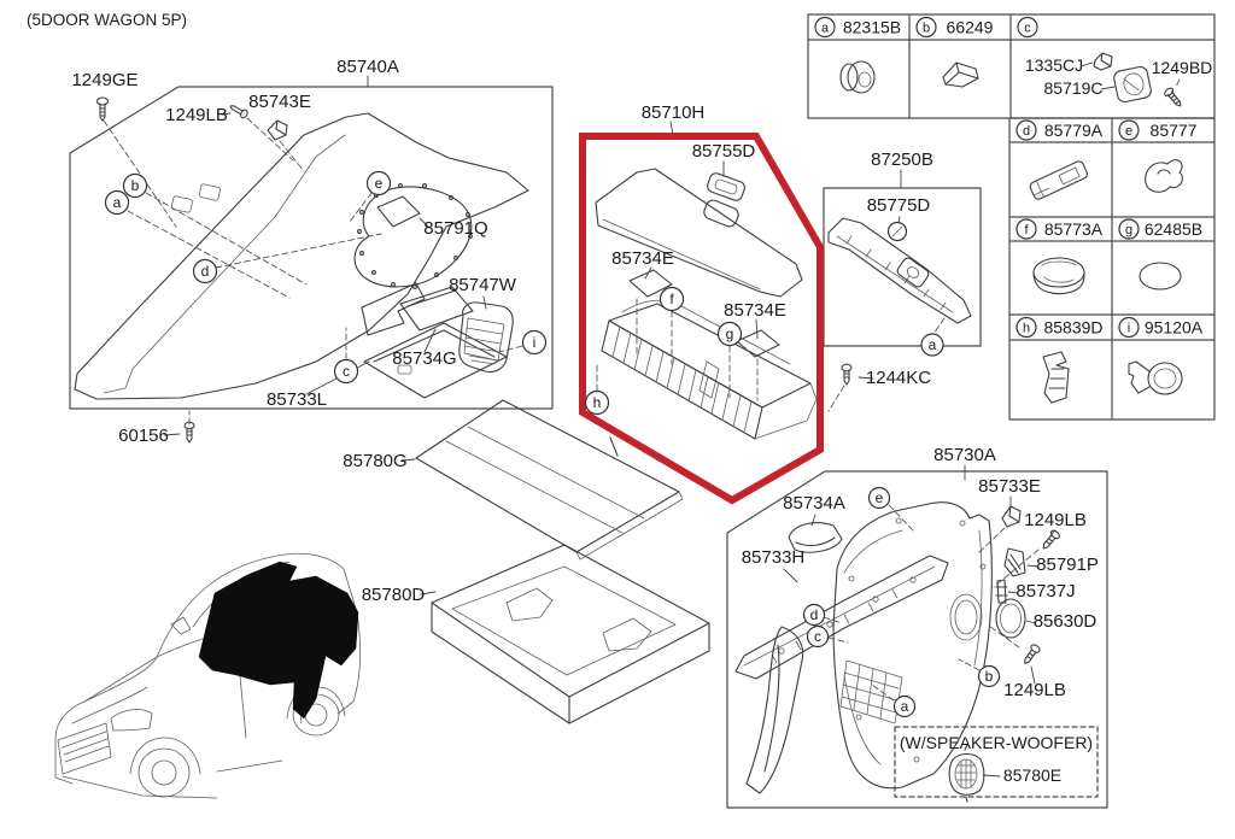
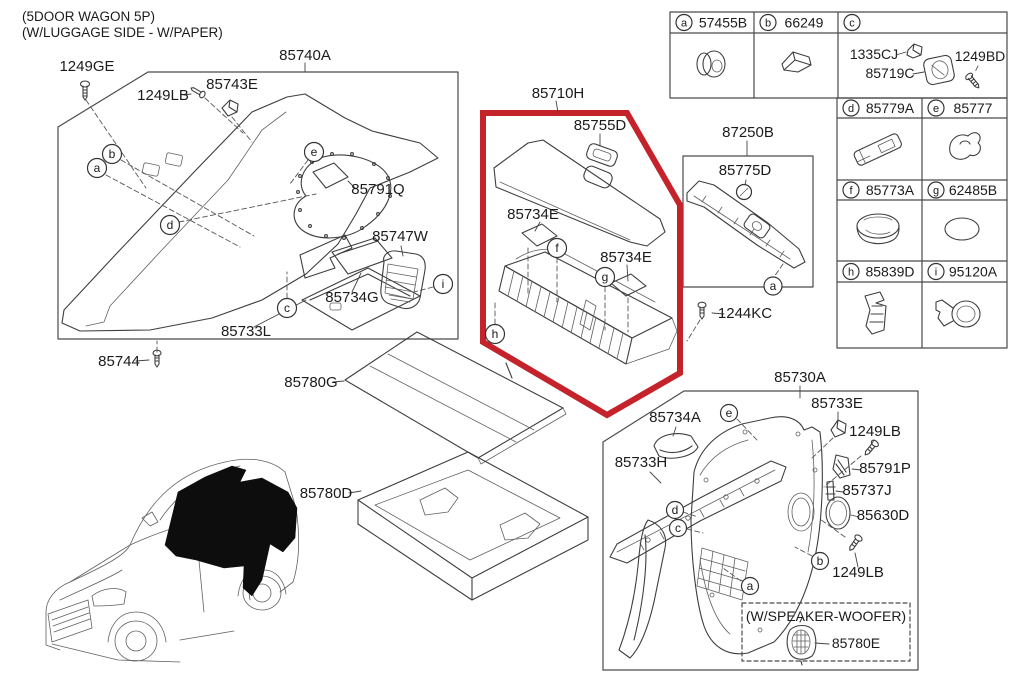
  a
- 82315B
+ 57455B
  b
  66249
  c
  1335CJ
  85719C
  1249BD
  d
  85779A
  e
  85777
  f
  85773A
  g
  62485B
  h
  85839D
  i
  95120A
  a
  b
  d
  e
  c
  i
  f
  g
  h
  a
  e
  d
  c
  b
  a
  (5DOOR WAGON 5P)
+ (W/LUGGAGE SIDE - W/PAPER)
  1249GE
  85740A
  1249LB
  85743E
  85791Q
  85747W
  85734G
  85733L
- 60156
+ 85744
  85780G
  85780D
  85710H
  85755D
  85734E
  85734E
  87250B
  85775D
  1244KC
  85730A
  85734A
  85733H
  85733E
  1249LB
  85791P
  85737J
  85630D
  1249LB
  (W/SPEAKER-WOOFER)
  85780E
